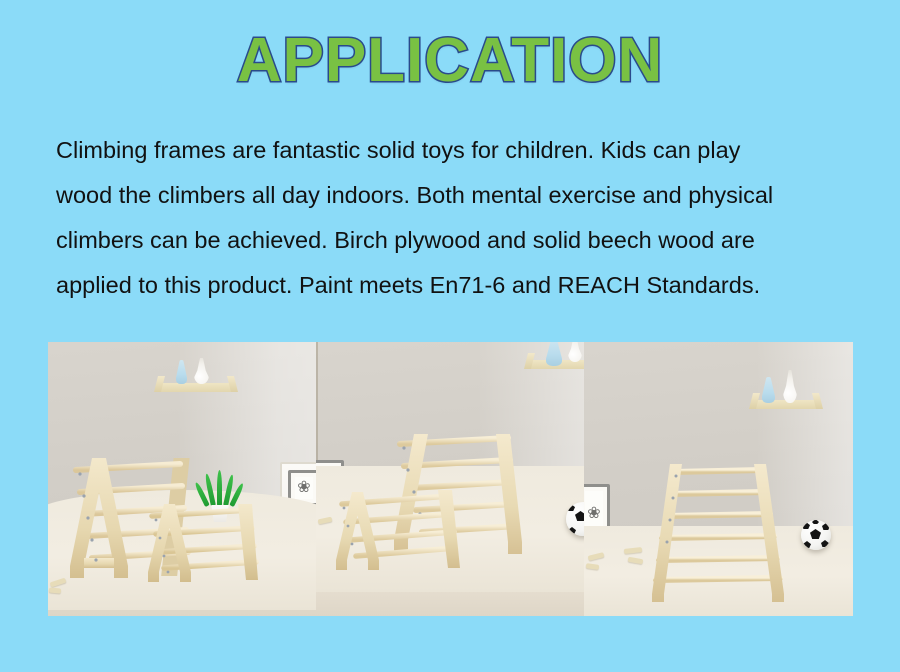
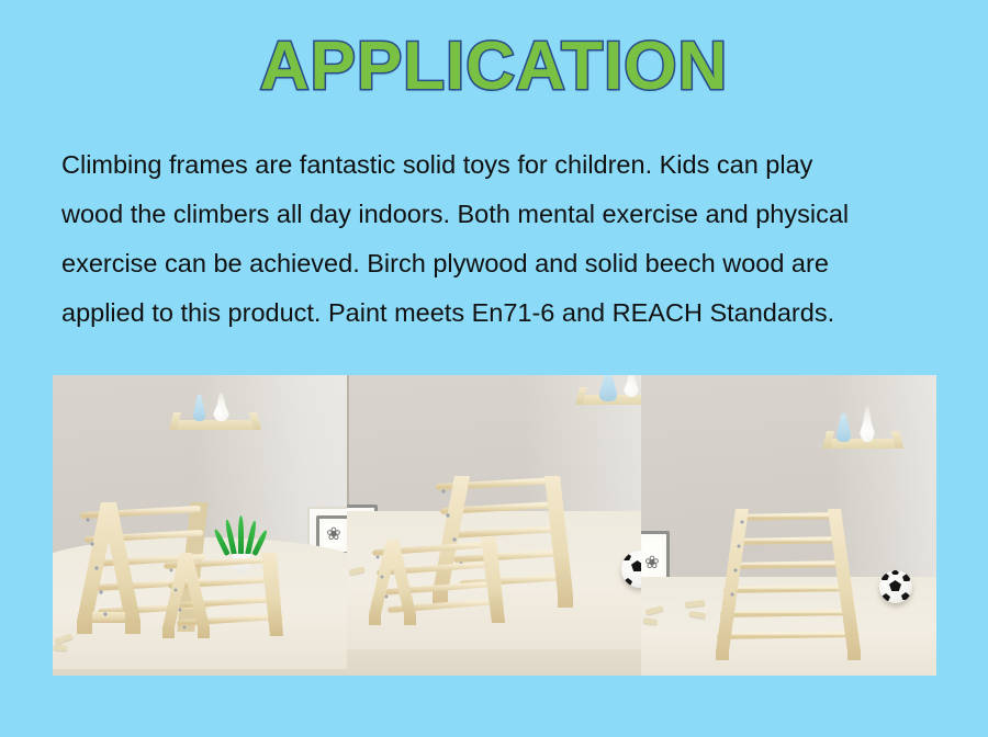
  APPLICATION
  Climbing frames are fantastic solid toys for children. Kids can play
  wood the climbers all day indoors. Both mental exercise and physical
- climbers can be achieved. Birch plywood and solid beech wood are
+ exercise can be achieved. Birch plywood and solid beech wood are
  applied to this product. Paint meets En71-6 and REACH Standards.
  ❀
  ❀
